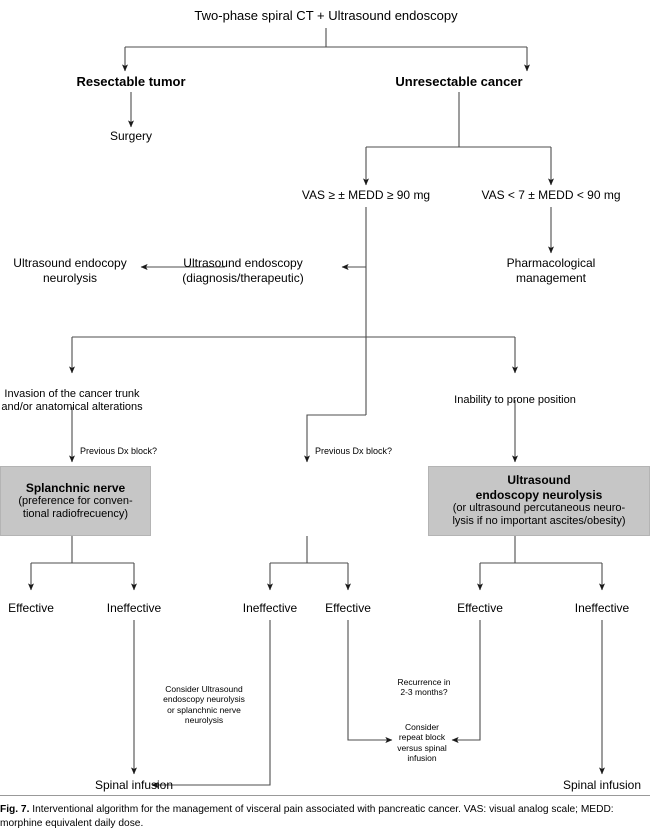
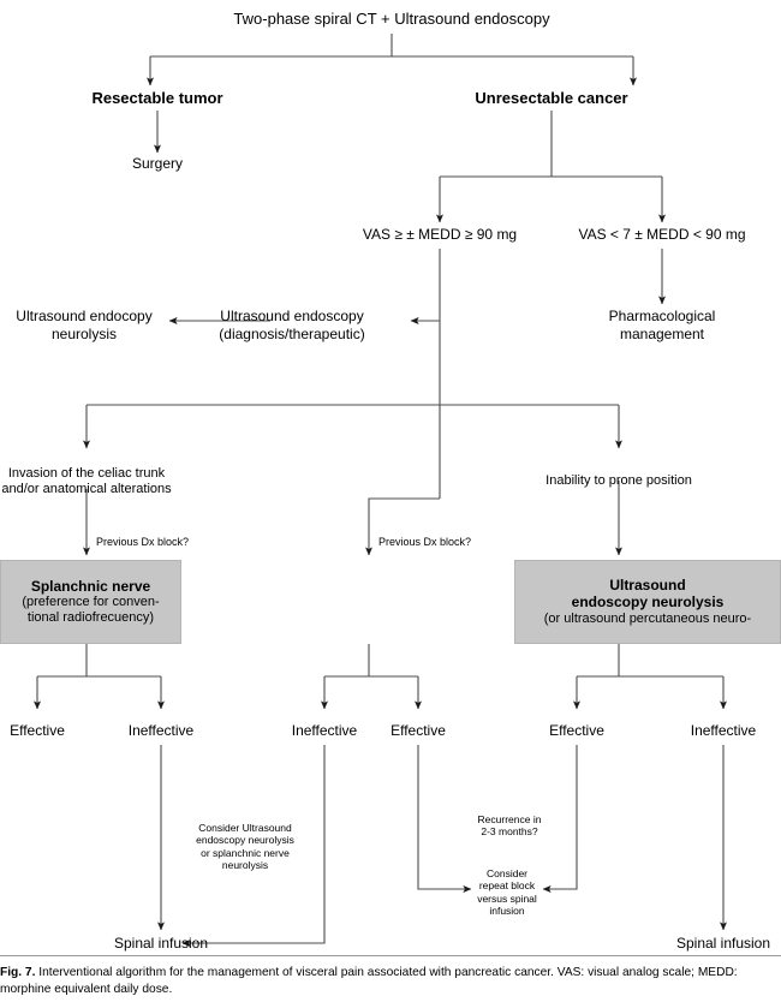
  Two-phase spiral CT + Ultrasound endoscopy
  Resectable tumor
  Unresectable cancer
  Surgery
  VAS ≥ ± MEDD ≥ 90 mg
  VAS < 7 ± MEDD < 90 mg
  Pharmacological
  management
  Ultrasound endoscopy
  (diagnosis/therapeutic)
  Ultrasound endocopy
  neurolysis
- Invasion of the cancer trunk
+ Invasion of the celiac trunk
  and/or anatomical alterations
  Inability to prone position
  Previous Dx block?
  Previous Dx block?
  Splanchnic nerve
  (preference for conven-
  tional radiofrecuency)
  Ultrasound
  endoscopy neurolysis
  (or ultrasound percutaneous neuro-
- lysis if no important ascites/obesity)
  Effective
  Ineffective
  Ineffective
  Effective
  Effective
  Ineffective
  Consider Ultrasound
  endoscopy neurolysis
  or splanchnic nerve
  neurolysis
  Recurrence in
  2-3 months?
  Consider
  repeat block
  versus spinal
  infusion
  Spinal infusion
  Spinal infusion
  Fig. 7. Interventional algorithm for the management of visceral pain associated with pancreatic cancer. VAS: visual analog scale; MEDD: morphine equivalent daily dose.
